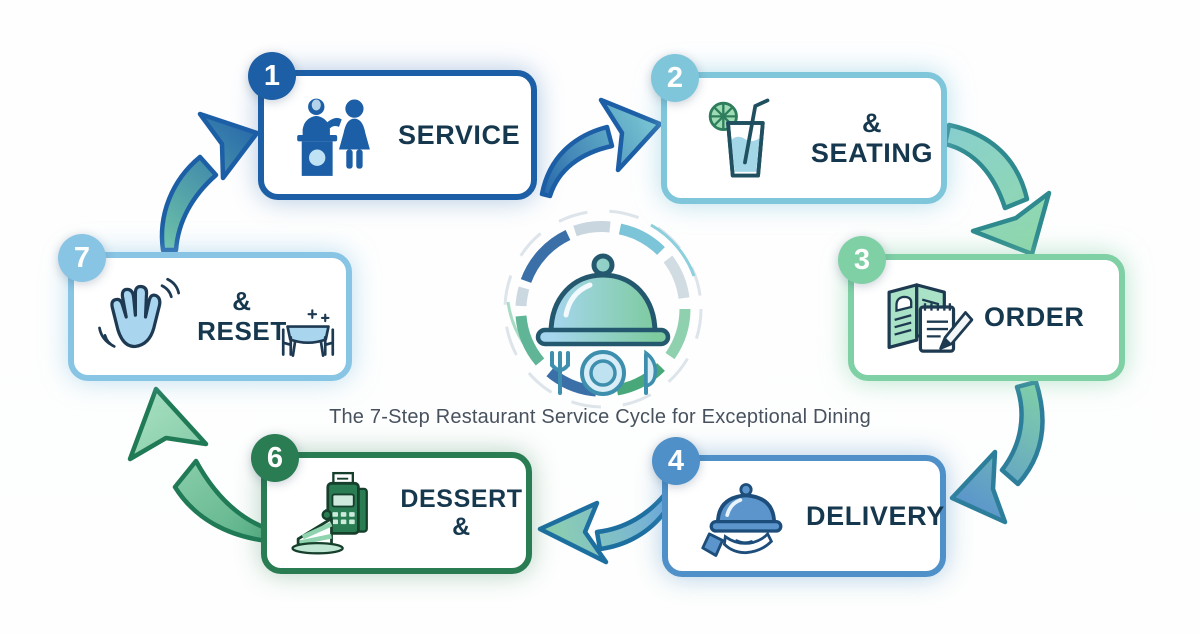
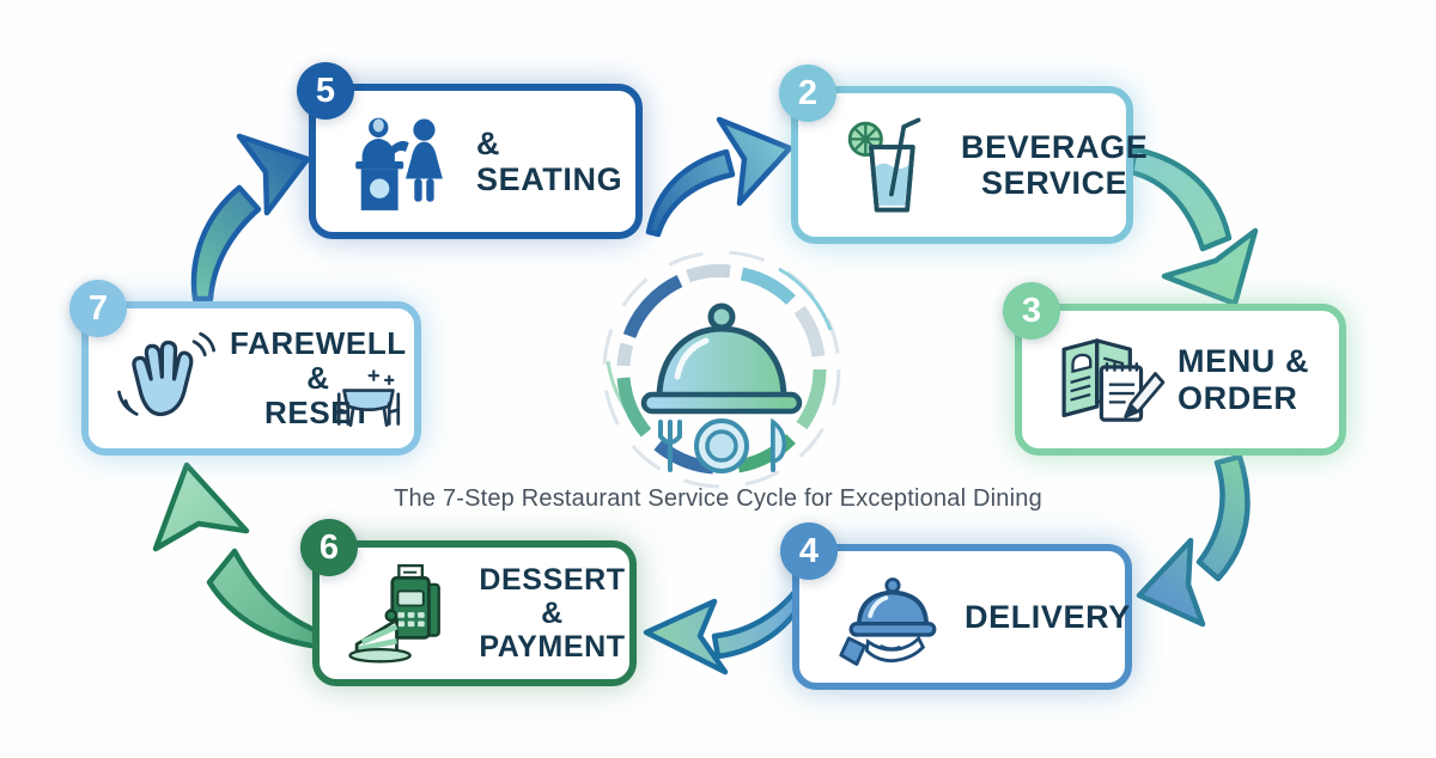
  The 7-Step Restaurant Service Cycle for Exceptional Dining
- 1
+ 5
- SERVICE
+ & SEATING
  2
+ BEVERAGE
- & SEATING
+ SERVICE
  3
+ MENU &
  ORDER
  4
  DELIVERY
  6
  DESSERT
  &
+ PAYMENT
  7
+ FAREWELL
  &
  RESET
